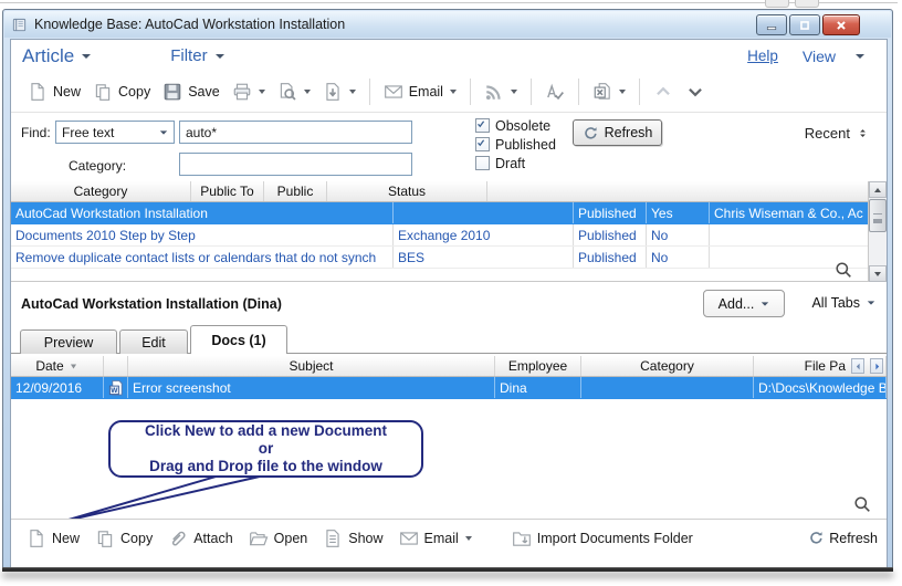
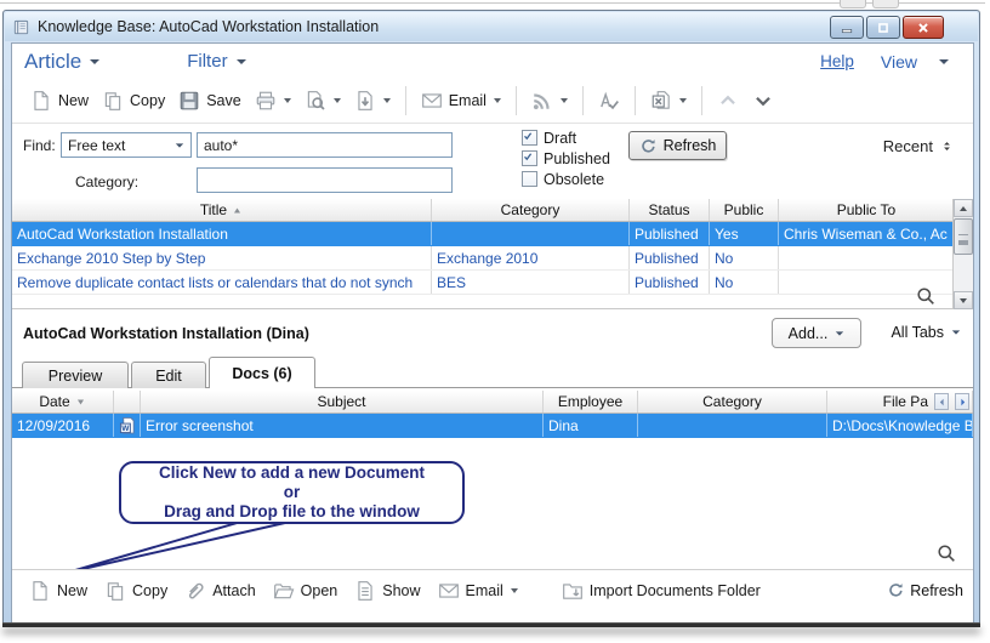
  Knowledge Base: AutoCad Workstation Installation
  Article
  Filter
  Help
  View
  New
  Copy
  Save
  Email
  Find:
  Free text
  auto*
  Category:
- Obsolete
+ Draft
  Published
- Draft
+ Obsolete
  Refresh
  Recent
+ Title
  Category
- Public To
+ Status
  Public
- Status
+ Public To
  AutoCad Workstation Installation
  Published
  Yes
  Chris Wiseman & Co., Ac
- Documents 2010 Step by Step
+ Exchange 2010 Step by Step
  Exchange 2010
  Published
  No
  Remove duplicate contact lists or calendars that do not synch
  BES
  Published
  No
  AutoCad Workstation Installation (Dina)
  Add...
  All Tabs
  Preview
  Edit
- Docs (1)
+ Docs (6)
  Date
  Subject
  Employee
  Category
  File Pa
  12/09/2016
  Error screenshot
  Dina
  D:\Docs\Knowledge B
  Click New to add a new Document
  or
  Drag and Drop file to the window
  New
  Copy
  Attach
  Open
  Show
  Email
  Import Documents Folder
  Refresh
